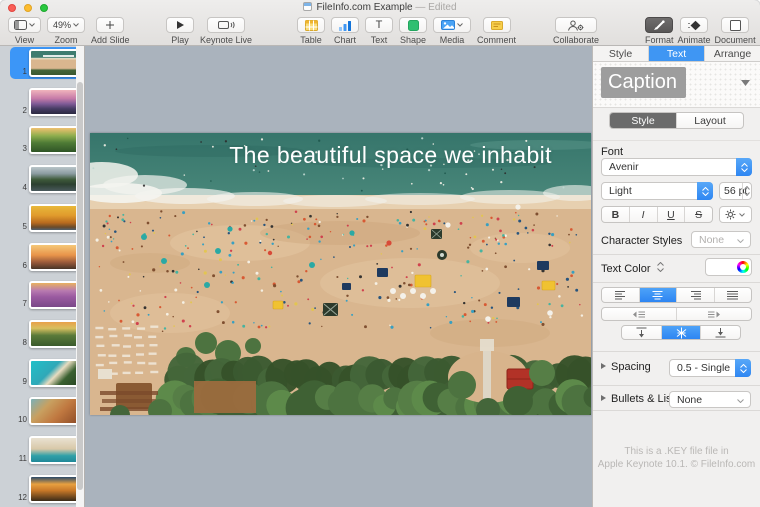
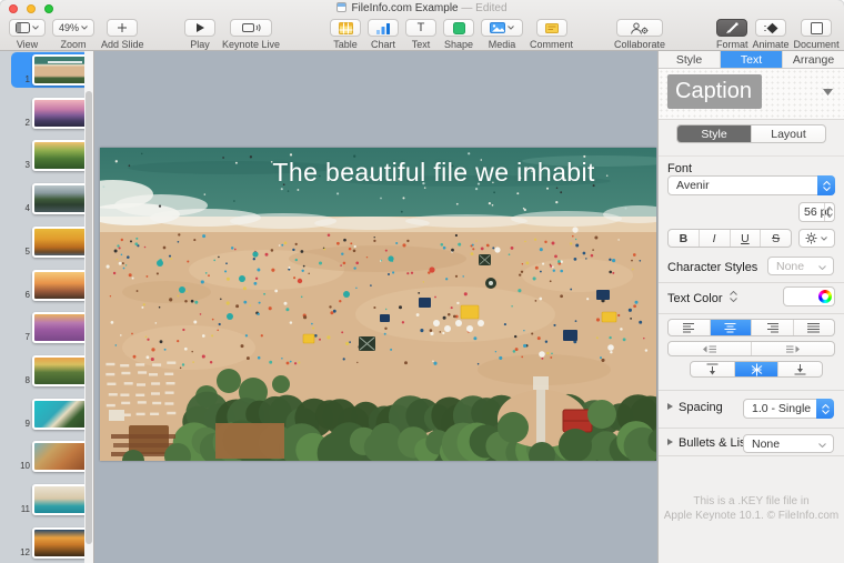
  FileInfo.com Example — Edited
  View
  49%
  Zoom
  Add Slide
  Play
  Keynote Live
  Table
  Chart
  T
  Text
  Shape
  Media
  Comment
  Collaborate
  Format
  Animate
  Document
  1
  2
  3
  4
  5
  6
  7
  8
  9
  10
  11
  12
- The beautiful space we inhabit
+ The beautiful file we inhabit
  Style
  Text
  Arrange
  Caption
  Style
  Layout
  Font
  Avenir
- Light
  56 pt
  B
  I
  U
  S
  Character Styles
  None
  Text Color
  Spacing
- 0.5 - Single
+ 1.0 - Single
  Bullets & Li
  None
  This is a .KEY file file in
  Apple Keynote 10.1. © FileInfo.com
